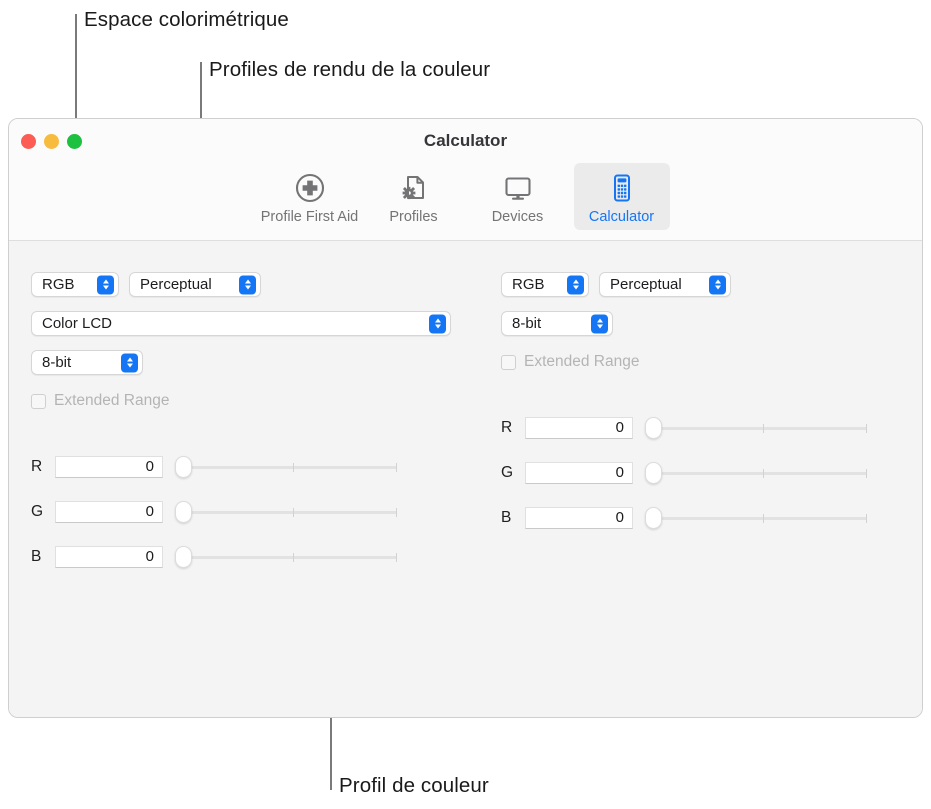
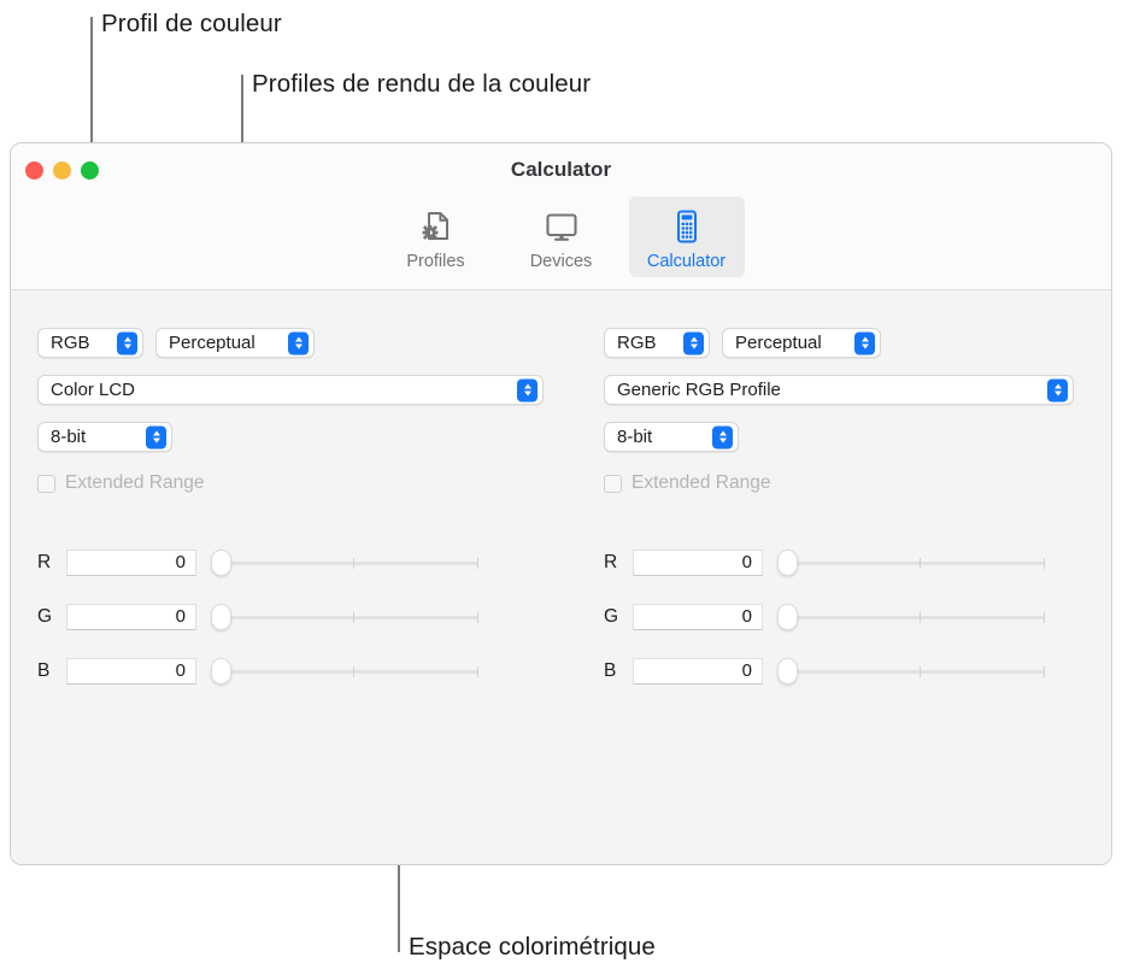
- Espace colorimétrique
+ Profil de couleur
  Profiles de rendu de la couleur
- Profil de couleur
+ Espace colorimétrique
  Calculator
- Profile First Aid
  Profiles
  Devices
  Calculator
  RGB
  Perceptual
  Color LCD
  8-bit
  Extended Range
  R
  0
  G
  0
  B
  0
  RGB
  Perceptual
+ Generic RGB Profile
  8-bit
  Extended Range
  R
  0
  G
  0
  B
  0
